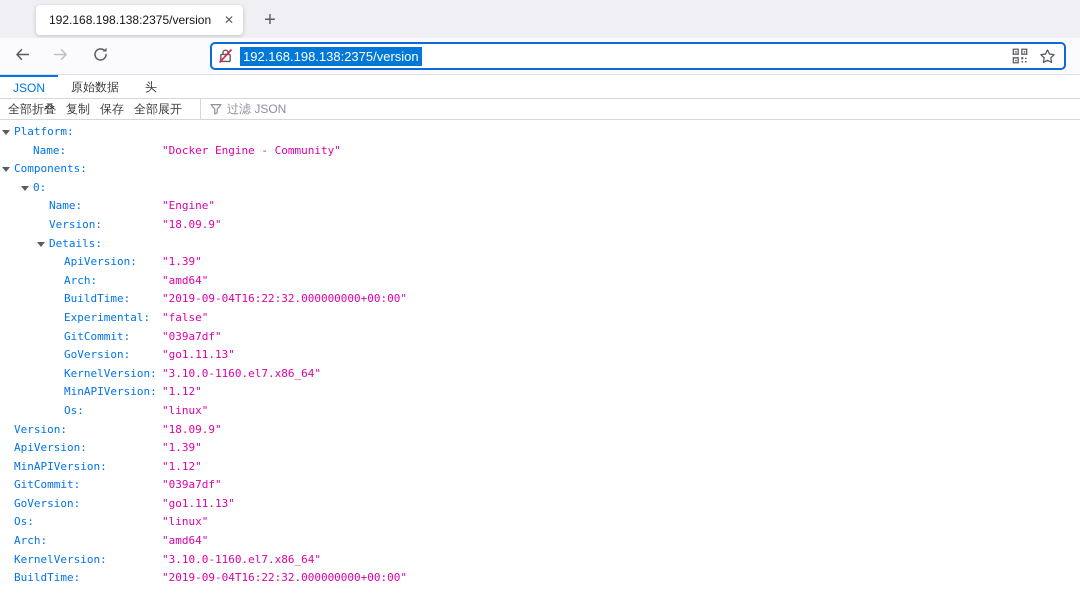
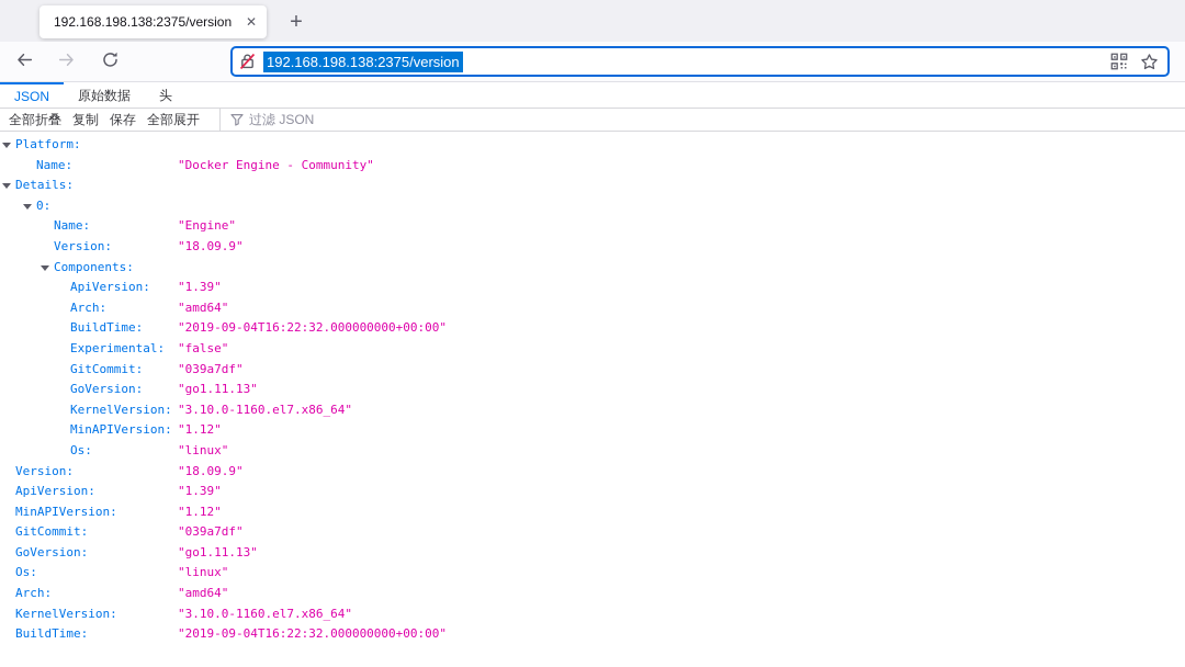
  192.168.198.138:2375/version
  ✕
  +
  192.168.198.138:2375/version
  JSON
  原始数据
  头
  全部折叠
  复制
  保存
  全部展开
  过滤 JSON
  Platform:
  Name:
  "Docker Engine - Community"
- Components:
+ Details:
  0:
  Name:
  "Engine"
  Version:
  "18.09.9"
- Details:
+ Components:
  ApiVersion:
  "1.39"
  Arch:
  "amd64"
  BuildTime:
  "2019-09-04T16:22:32.000000000+00:00"
  Experimental:
  "false"
  GitCommit:
  "039a7df"
  GoVersion:
  "go1.11.13"
  KernelVersion:
  "3.10.0-1160.el7.x86_64"
  MinAPIVersion:
  "1.12"
  Os:
  "linux"
  Version:
  "18.09.9"
  ApiVersion:
  "1.39"
  MinAPIVersion:
  "1.12"
  GitCommit:
  "039a7df"
  GoVersion:
  "go1.11.13"
  Os:
  "linux"
  Arch:
  "amd64"
  KernelVersion:
  "3.10.0-1160.el7.x86_64"
  BuildTime:
  "2019-09-04T16:22:32.000000000+00:00"
